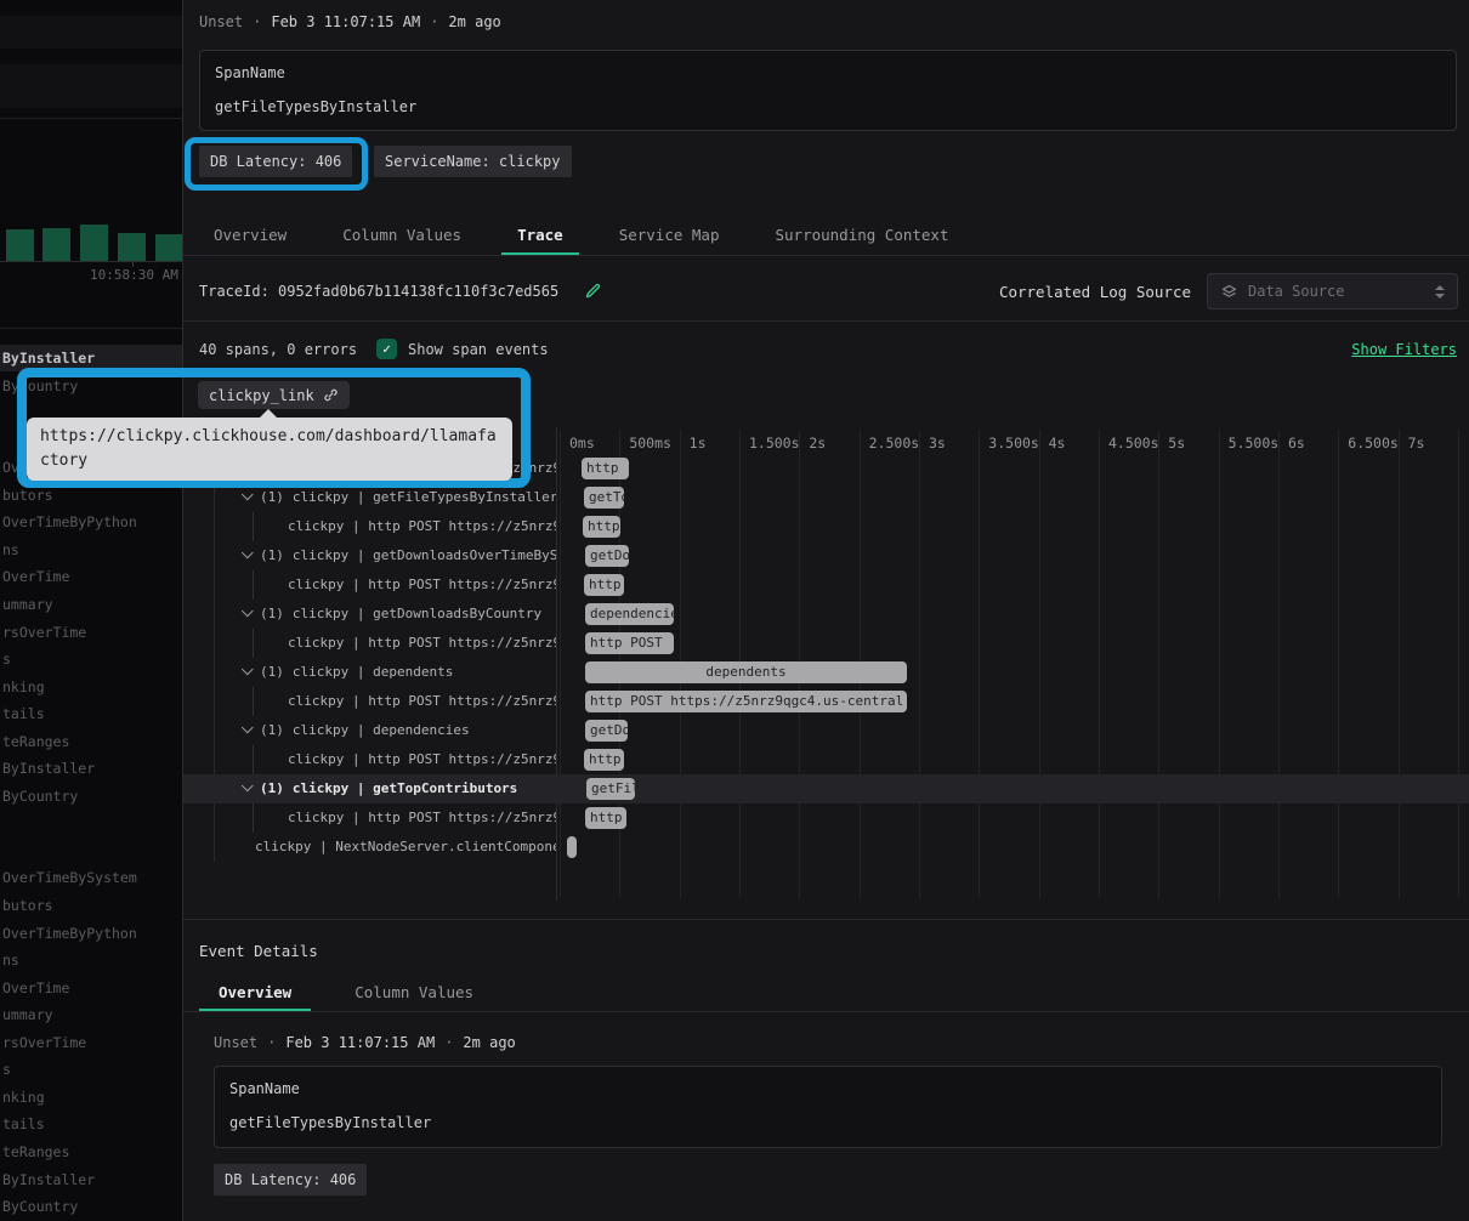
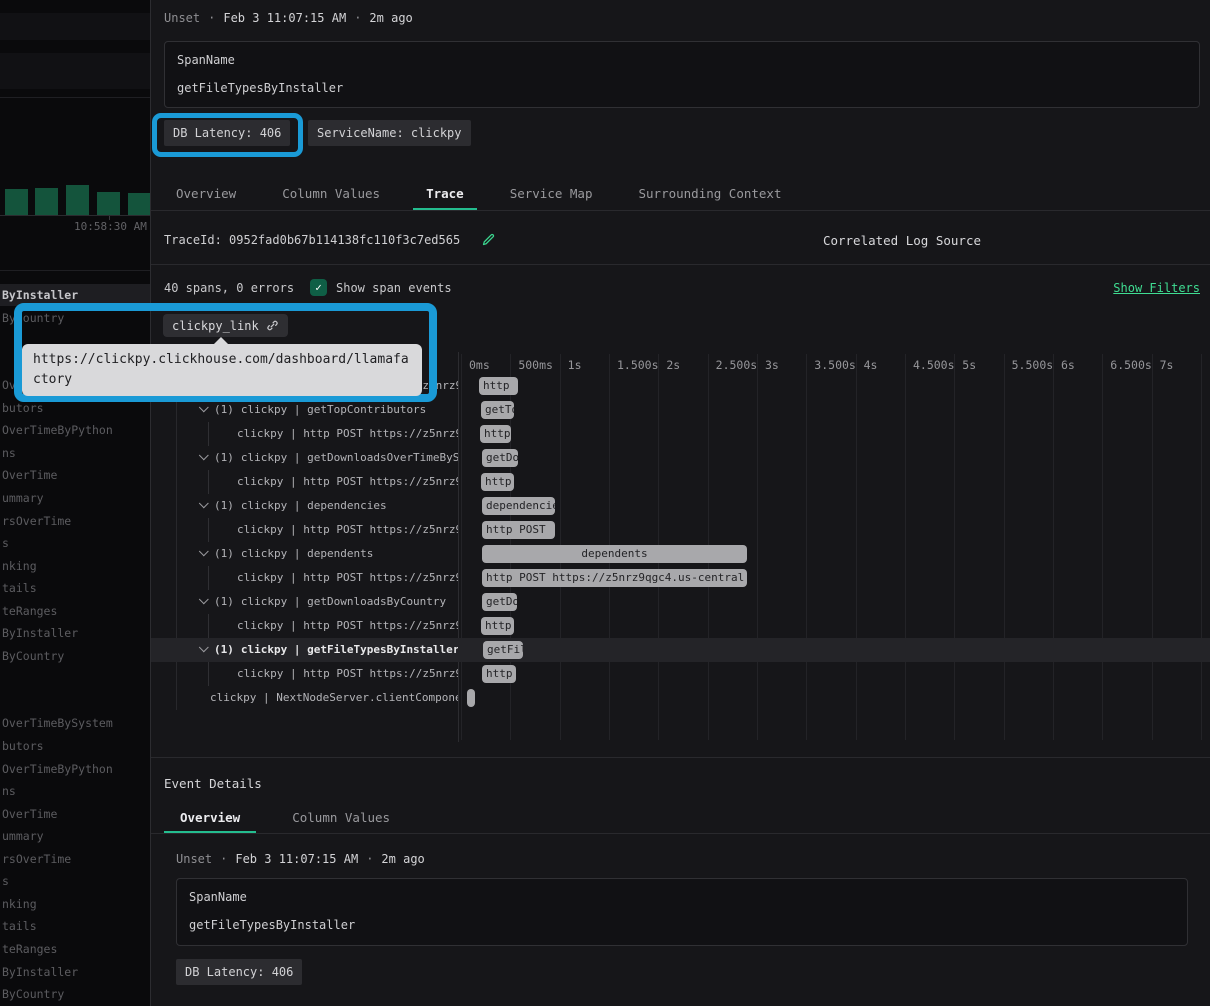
  10:58:30 AM
  ByInstaller
  ByCountry
  Ov
  butors
  OverTimeByPython
  ns
  OverTime
  ummary
  rsOverTime
  s
  nking
  tails
  teRanges
  ByInstaller
  ByCountry
  OverTimeBySystem
  butors
  OverTimeByPython
  ns
  OverTime
  ummary
  rsOverTime
  s
  nking
  tails
  teRanges
  ByInstaller
  ByCountry
  Unset · Feb 3 11:07:15 AM · 2m ago
  SpanName
  getFileTypesByInstaller
  DB Latency: 406
  ServiceName: clickpy
  Overview
  Column Values
  Trace
  Service Map
  Surrounding Context
  TraceId: 0952fad0b67b114138fc110f3c7ed565
  Correlated Log Source
- Data Source
  40 spans, 0 errors
  ✓
  Show span events
  Show Filters
  0ms
  500ms
  1s
  1.500s
  2s
  2.500s
  3s
  3.500s
  4s
  4.500s
  5s
  5.500s
  6s
  6.500s
  7s
  http
- (1) clickpy | getFileTypesByInstaller
+ (1) clickpy | getTopContributors
  clickpy | http POST https://z5nrz
  (1) clickpy | getDownloadsOverTimeByS
  clickpy | http POST https://z5nrz
- (1) clickpy | getDownloadsByCountry
+ (1) clickpy | dependencies
  dependenci
  clickpy | http POST https://z5nrz
  http POST
  (1) clickpy | dependents
  dependents
  clickpy | http POST https://z5nrz
  http POST https://z5nrz9qgc4.us-central
- (1) clickpy | dependencies
+ (1) clickpy | getDownloadsByCountry
  clickpy | http POST https://z5nrz
- (1) clickpy | getTopContributors
+ (1) clickpy | getFileTypesByInstaller
  clickpy | http POST https://z5nrz
  clickpy | NextNodeServer.clientCompon
  Event Details
  Overview
  Column Values
  Unset · Feb 3 11:07:15 AM · 2m ago
  SpanName
  getFileTypesByInstaller
  DB Latency: 406
  clickpy_link
  https://clickpy.clickhouse.com/dashboard/llamafactory
